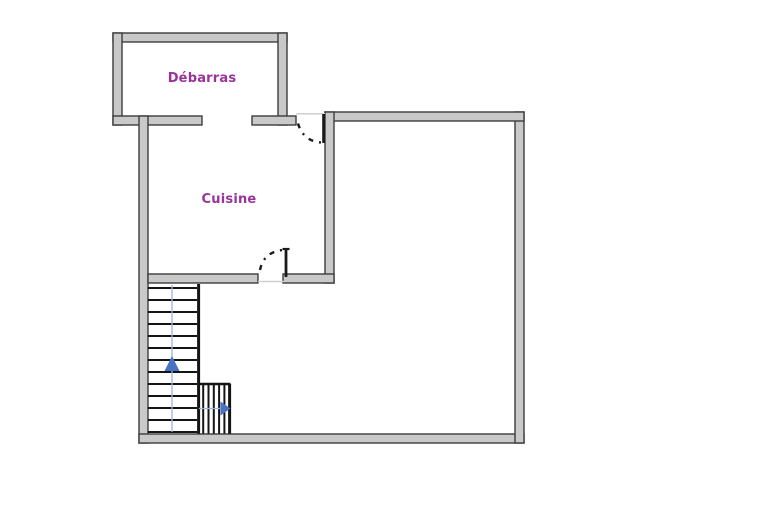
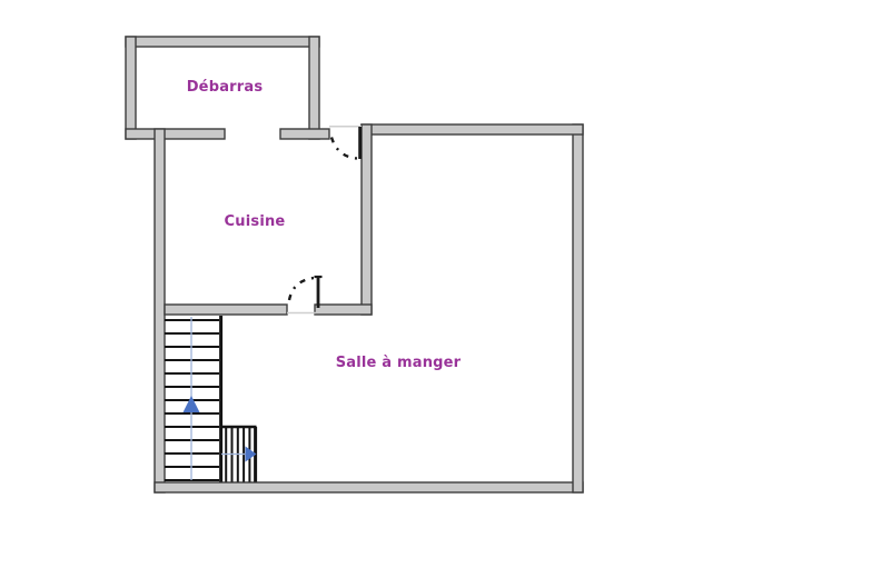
  Débarras
  Cuisine
+ Salle à manger
